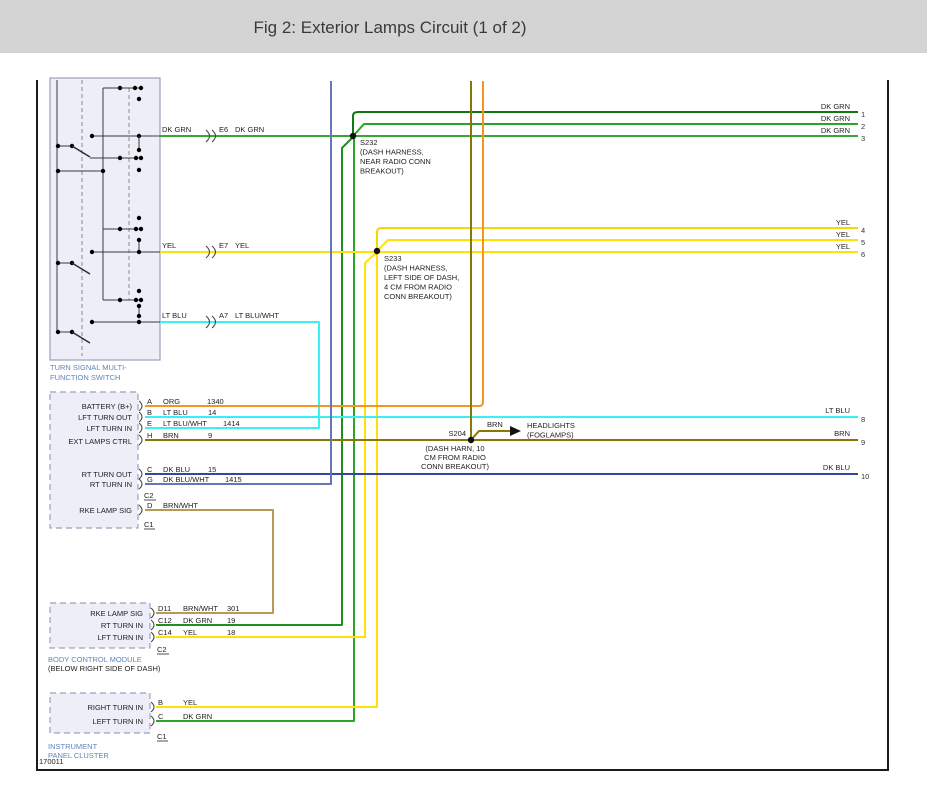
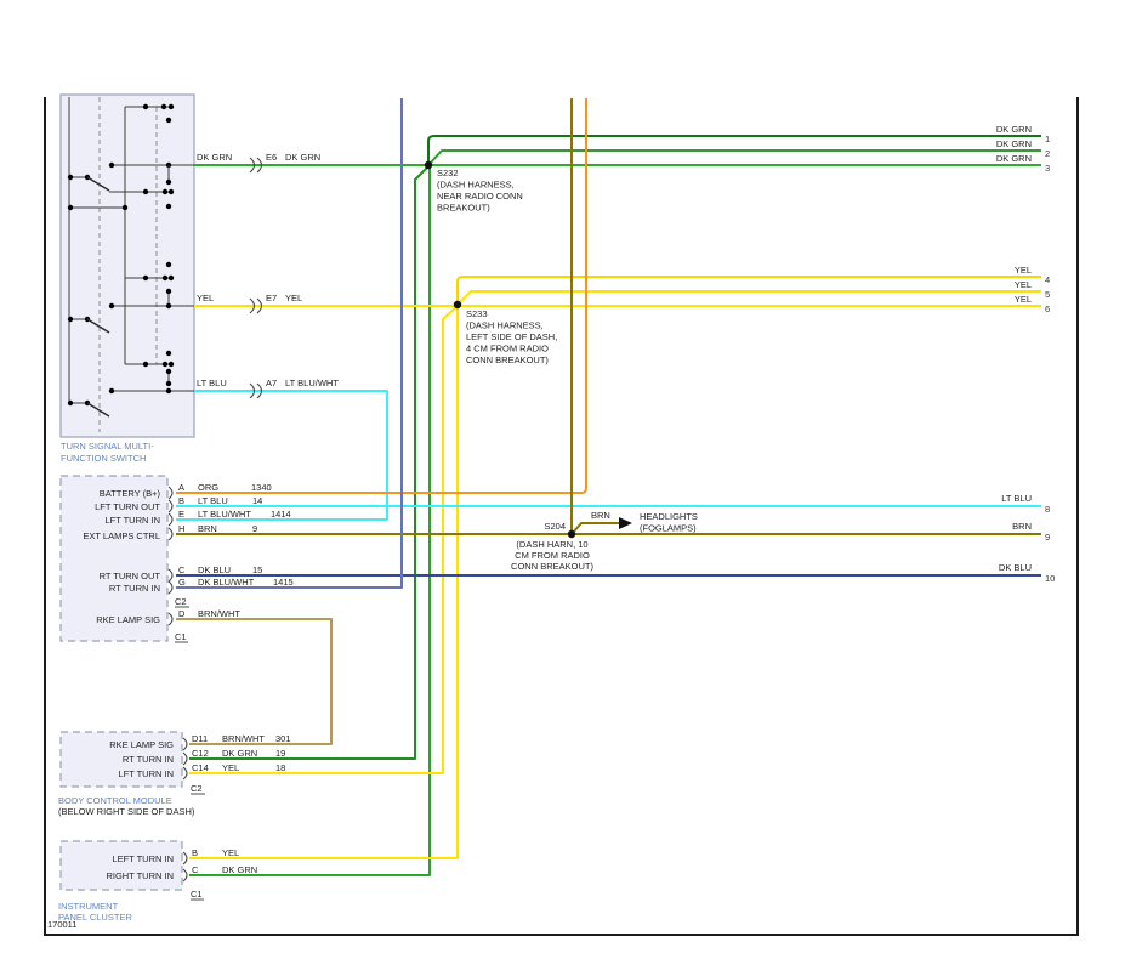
- Fig 2: Exterior Lamps Circuit (1 of 2)
  TURN SIGNAL MULTI-
  FUNCTION SWITCH
  S232
  (DASH HARNESS,
  NEAR RADIO CONN
  BREAKOUT)
  S233
  (DASH HARNESS,
  LEFT SIDE OF DASH,
  4 CM FROM RADIO
  CONN BREAKOUT)
  S204
  (DASH HARN, 10
  CM FROM RADIO
  CONN BREAKOUT)
  BRN
  HEADLIGHTS
  (FOGLAMPS)
  DK GRN
  E6
  DK GRN
  YEL
  E7
  YEL
  LT BLU
  A7
  LT BLU/WHT
  BATTERY (B+)
  A
  ORG
  1340
  LFT TURN OUT
  B
  LT BLU
  14
  LFT TURN IN
  E
  LT BLU/WHT
  1414
  EXT LAMPS CTRL
  H
  BRN
  9
  RT TURN OUT
  C
  DK BLU
  15
  RT TURN IN
  G
  DK BLU/WHT
  1415
  C2
  RKE LAMP SIG
  D
  BRN/WHT
  C1
  RKE LAMP SIG
  D11
  BRN/WHT
  301
  RT TURN IN
  C12
  DK GRN
  19
  LFT TURN IN
  C14
  YEL
  18
  C2
  BODY CONTROL MODULE
  (BELOW RIGHT SIDE OF DASH)
- RIGHT TURN IN
+ LEFT TURN IN
  B
  YEL
- LEFT TURN IN
+ RIGHT TURN IN
  C
  DK GRN
  C1
  INSTRUMENT
  PANEL CLUSTER
  DK GRN
  1
  DK GRN
  2
  DK GRN
  3
  YEL
  4
  YEL
  5
  YEL
  6
  LT BLU
  8
  BRN
  9
  DK BLU
  10
  170011
